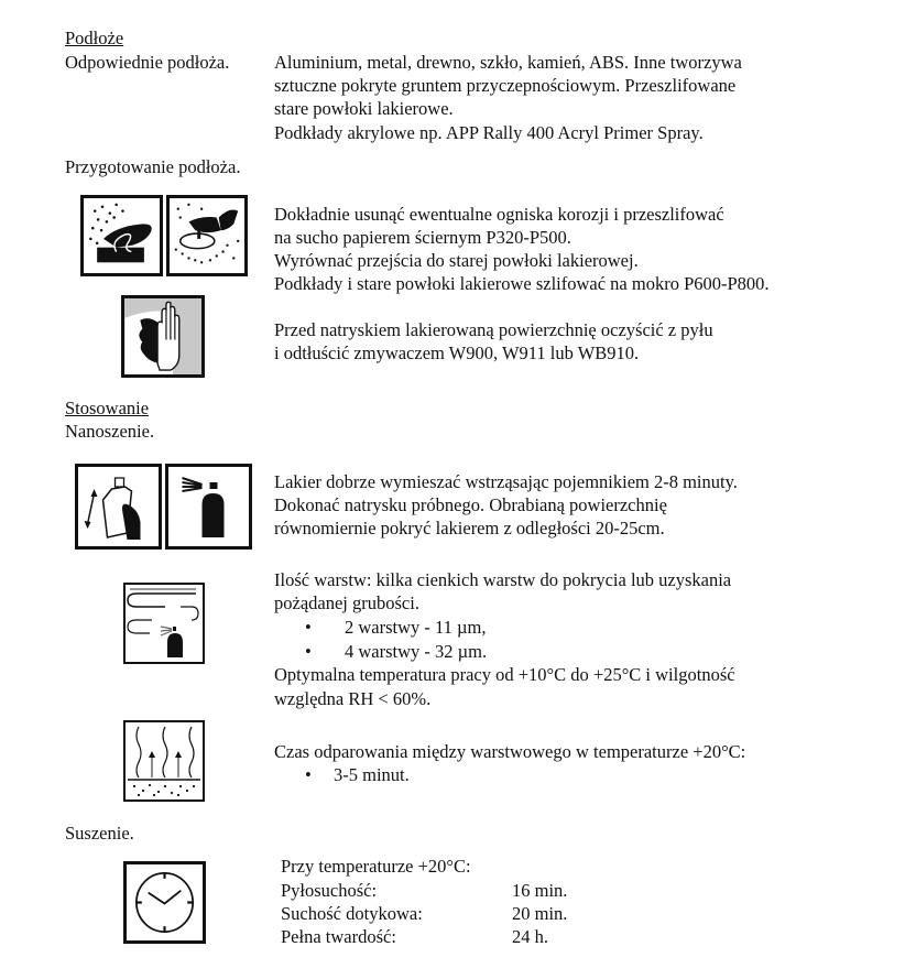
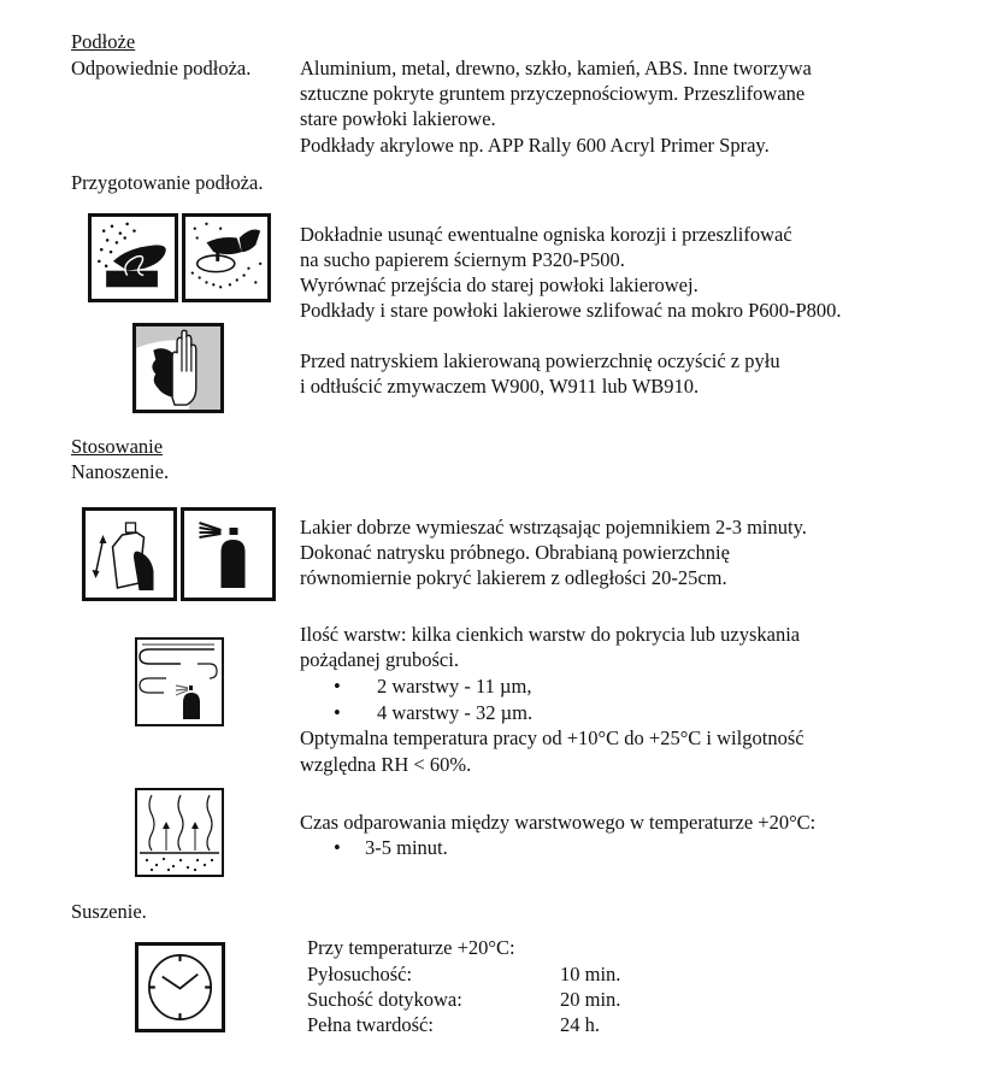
  Podłoże
  Odpowiednie podłoża.
  Aluminium, metal, drewno, szkło, kamień, ABS. Inne tworzywa
  sztuczne pokryte gruntem przyczepnościowym. Przeszlifowane
  stare powłoki lakierowe.
- Podkłady akrylowe np. APP Rally 400 Acryl Primer Spray.
+ Podkłady akrylowe np. APP Rally 600 Acryl Primer Spray.
  Przygotowanie podłoża.
  Dokładnie usunąć ewentualne ogniska korozji i przeszlifować
  na sucho papierem ściernym P320-P500.
  Wyrównać przejścia do starej powłoki lakierowej.
  Podkłady i stare powłoki lakierowe szlifować na mokro P600-P800.
  Przed natryskiem lakierowaną powierzchnię oczyścić z pyłu
  i odtłuścić zmywaczem W900, W911 lub WB910.
  Stosowanie
  Nanoszenie.
- Lakier dobrze wymieszać wstrząsając pojemnikiem 2-8 minuty.
+ Lakier dobrze wymieszać wstrząsając pojemnikiem 2-3 minuty.
  Dokonać natrysku próbnego. Obrabianą powierzchnię
  równomiernie pokryć lakierem z odległości 20-25cm.
  Ilość warstw: kilka cienkich warstw do pokrycia lub uzyskania
  pożądanej grubości.
  •
  2 warstwy - 11 µm,
  •
  4 warstwy - 32 µm.
  Optymalna temperatura pracy od +10°C do +25°C i wilgotność
  względna RH < 60%.
  Czas odparowania między warstwowego w temperaturze +20°C:
  •
  3-5 minut.
  Suszenie.
  Przy temperaturze +20°C:
  Pyłosuchość:
- 16 min.
+ 10 min.
  Suchość dotykowa:
  20 min.
  Pełna twardość:
  24 h.
